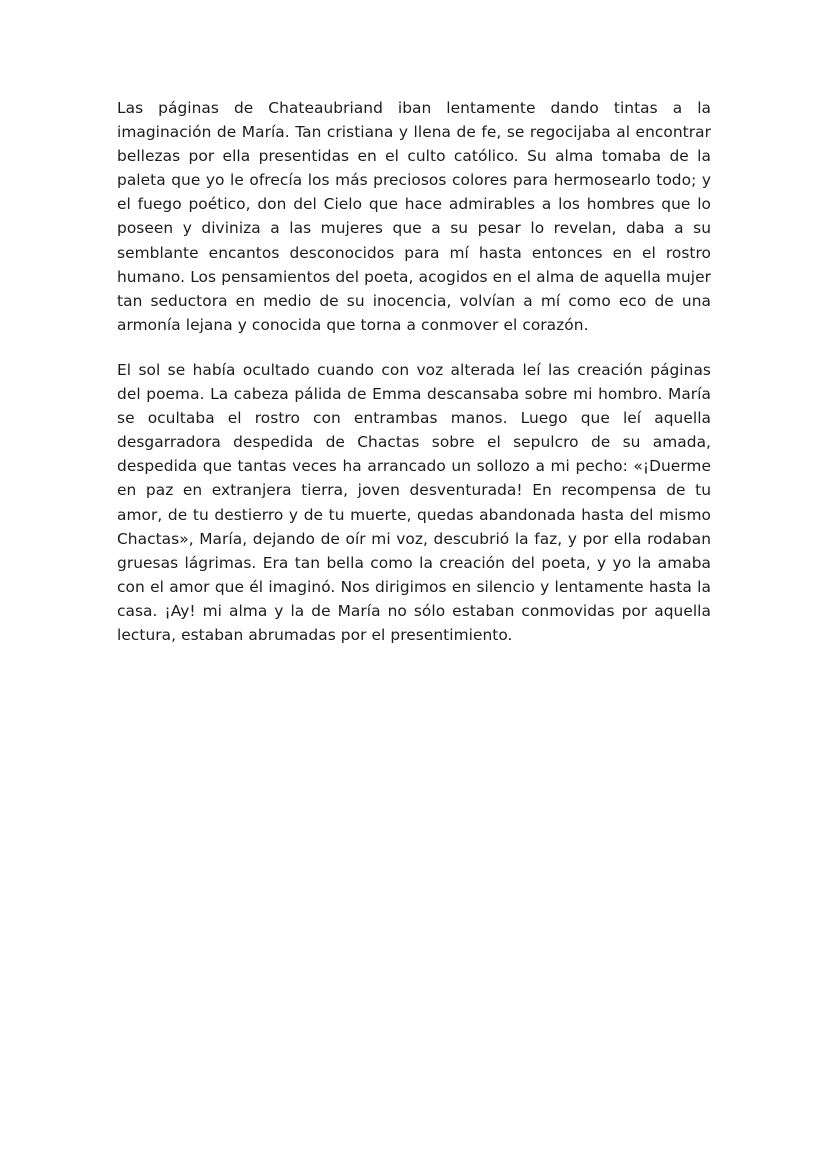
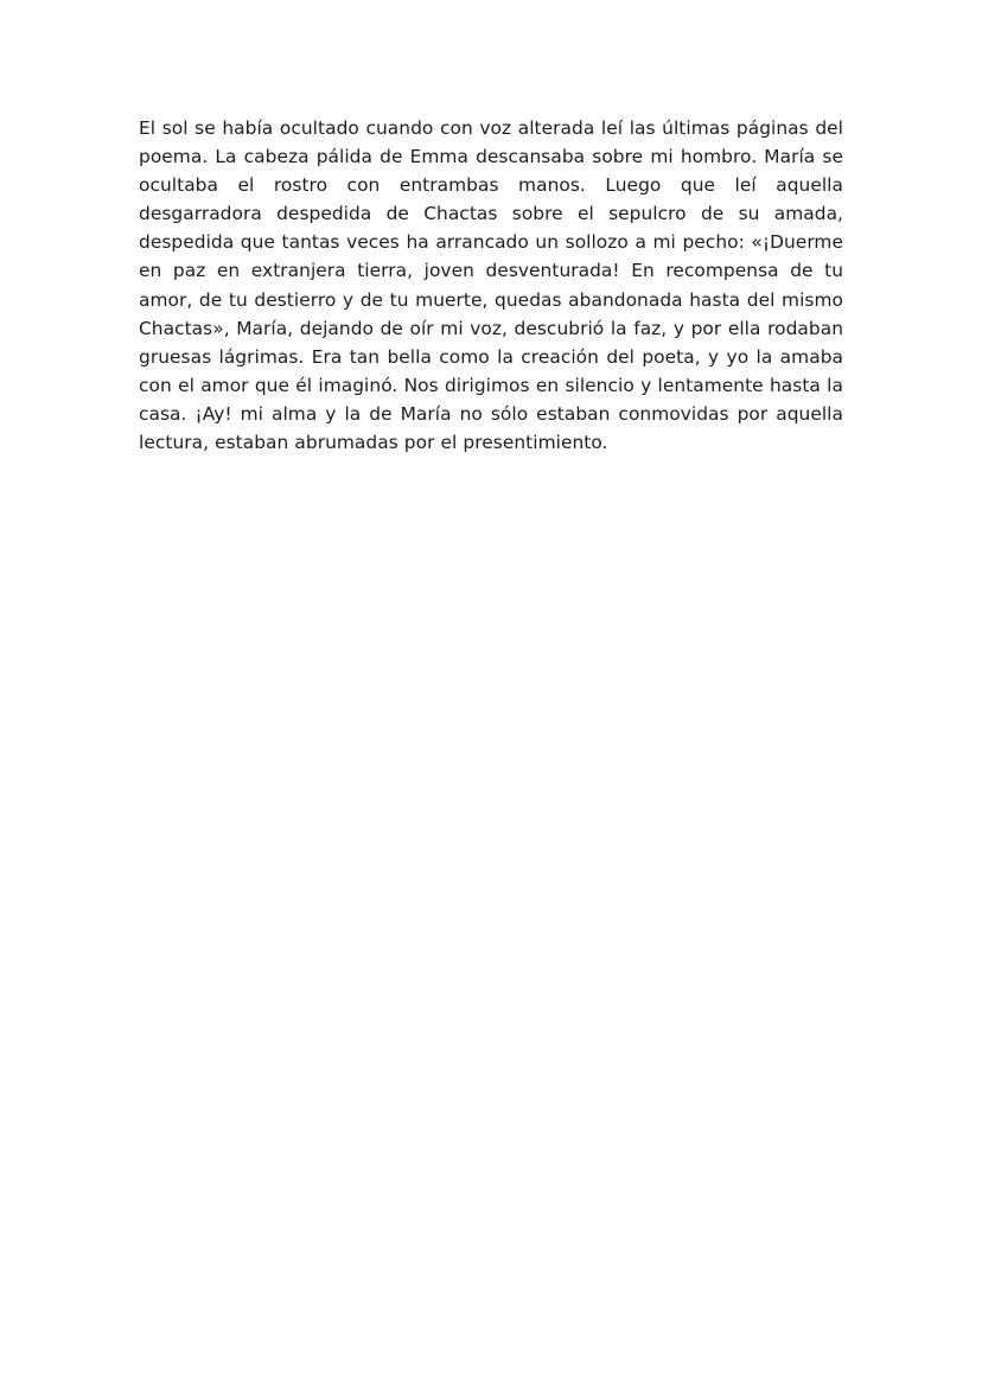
- Las páginas de Chateaubriand iban lentamente dando tintas a la imaginación de María. Tan cristiana y llena de fe, se regocijaba al encontrar bellezas por ella presentidas en el culto católico. Su alma tomaba de la paleta que yo le ofrecía los más preciosos colores para hermosearlo todo; y el fuego poético, don del Cielo que hace admirables a los hombres que lo poseen y diviniza a las mujeres que a su pesar lo revelan, daba a su semblante encantos desconocidos para mí hasta entonces en el rostro humano. Los pensamientos del poeta, acogidos en el alma de aquella mujer tan seductora en medio de su inocencia, volvían a mí como eco de una armonía lejana y conocida que torna a conmover el corazón.
- El sol se había ocultado cuando con voz alterada leí las creación páginas del poema. La cabeza pálida de Emma descansaba sobre mi hombro. María se ocultaba el rostro con entrambas manos. Luego que leí aquella desgarradora despedida de Chactas sobre el sepulcro de su amada, despedida que tantas veces ha arrancado un sollozo a mi pecho: «¡Duerme en paz en extranjera tierra, joven desventurada! En recompensa de tu amor, de tu destierro y de tu muerte, quedas abandonada hasta del mismo Chactas», María, dejando de oír mi voz, descubrió la faz, y por ella rodaban gruesas lágrimas. Era tan bella como la creación del poeta, y yo la amaba con el amor que él imaginó. Nos dirigimos en silencio y lentamente hasta la casa. ¡Ay! mi alma y la de María no sólo estaban conmovidas por aquella lectura, estaban abrumadas por el presentimiento.
+ El sol se había ocultado cuando con voz alterada leí las últimas páginas del poema. La cabeza pálida de Emma descansaba sobre mi hombro. María se ocultaba el rostro con entrambas manos. Luego que leí aquella desgarradora despedida de Chactas sobre el sepulcro de su amada, despedida que tantas veces ha arrancado un sollozo a mi pecho: «¡Duerme en paz en extranjera tierra, joven desventurada! En recompensa de tu amor, de tu destierro y de tu muerte, quedas abandonada hasta del mismo Chactas», María, dejando de oír mi voz, descubrió la faz, y por ella rodaban gruesas lágrimas. Era tan bella como la creación del poeta, y yo la amaba con el amor que él imaginó. Nos dirigimos en silencio y lentamente hasta la casa. ¡Ay! mi alma y la de María no sólo estaban conmovidas por aquella lectura, estaban abrumadas por el presentimiento.
